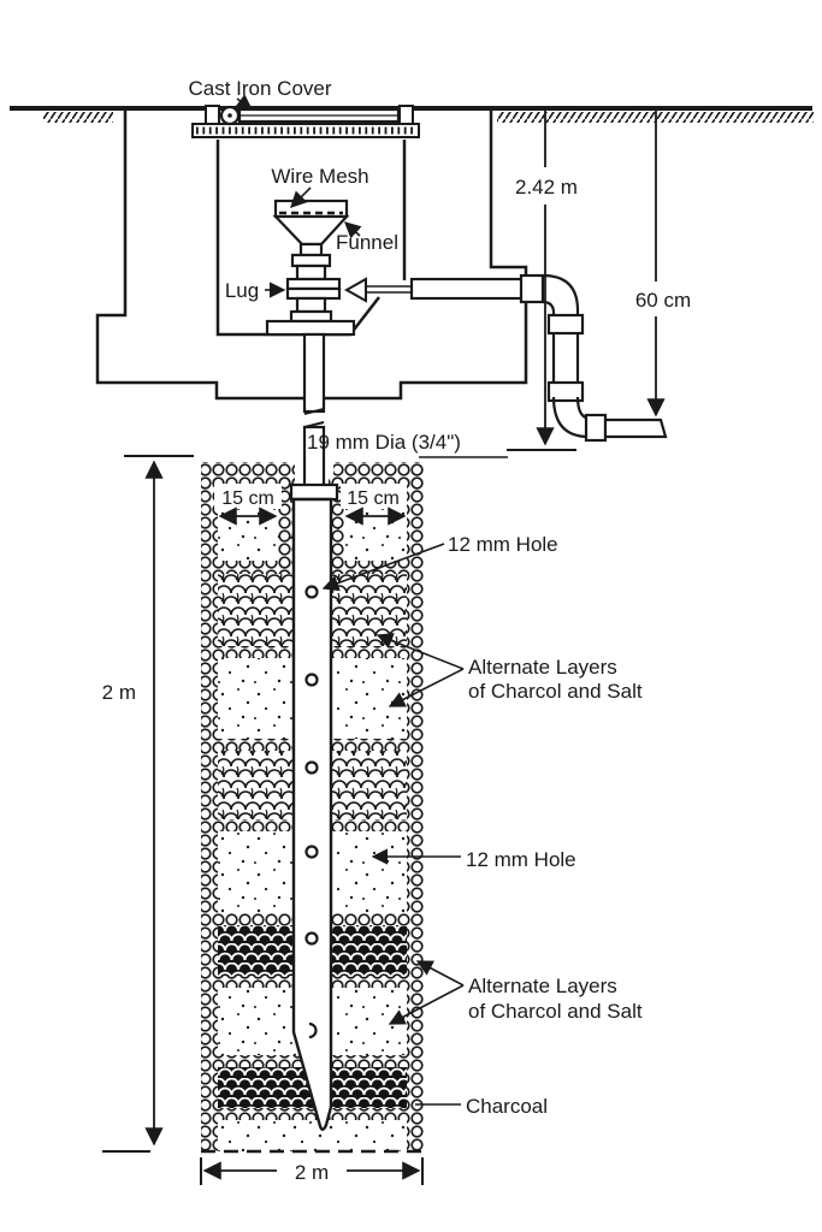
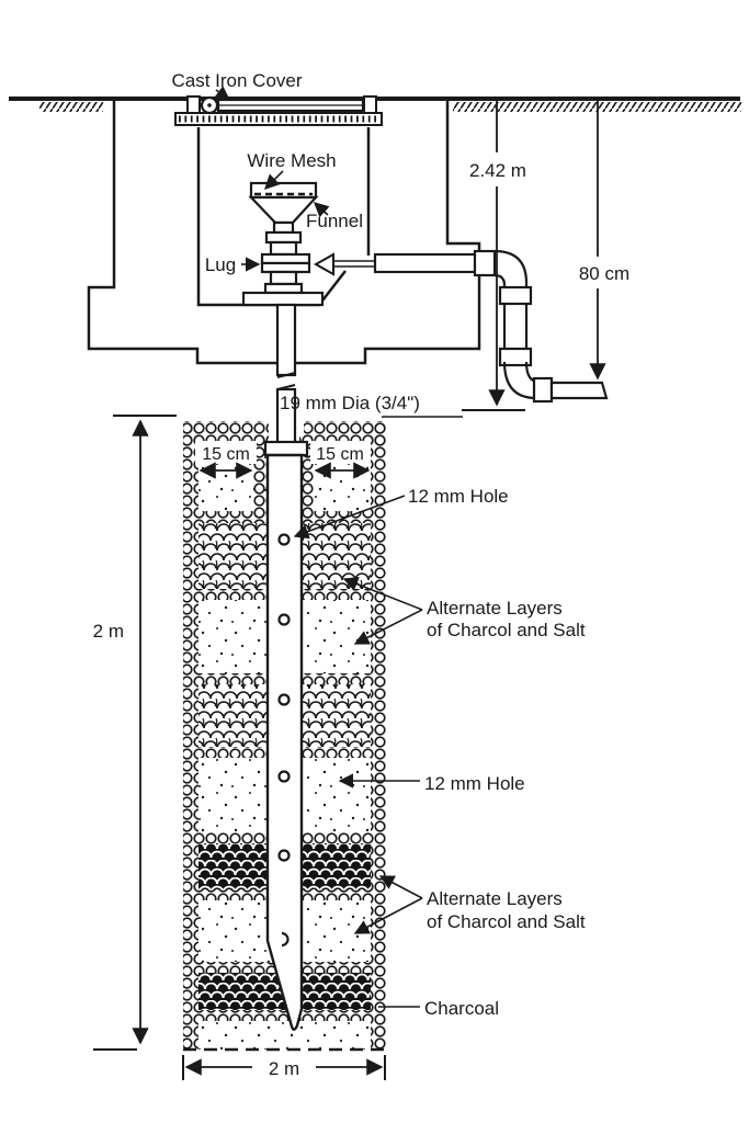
  2 m
  2 m
  2.42 m
- 60 cm
+ 80 cm
  15 cm
  15 cm
  Cast Iron Cover
  Wire Mesh
  Funnel
  Lug
  19 mm Dia (3/4")
  12 mm Hole
  Alternate Layers
  of Charcol and Salt
  12 mm Hole
  Alternate Layers
  of Charcol and Salt
  Charcoal
